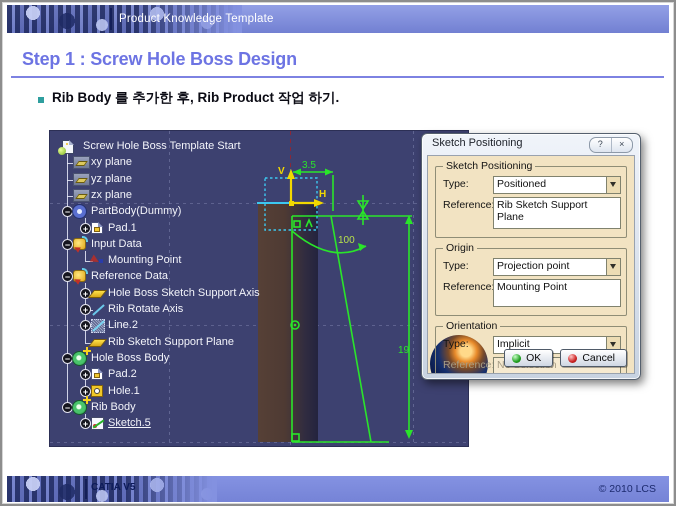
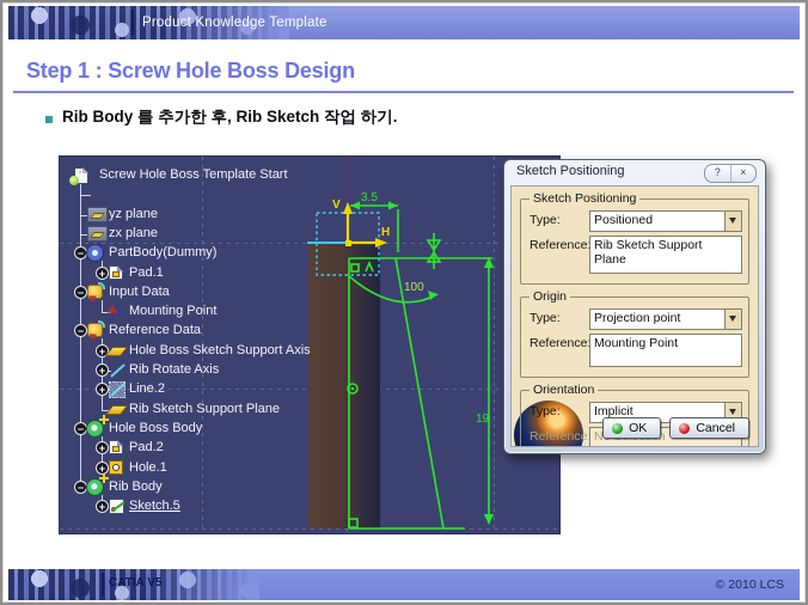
  Product Knowledge Template
  Step 1 : Screw Hole Boss Design
- Rib Body 를 추가한 후, Rib Product 작업 하기.
+ Rib Body 를 추가한 후, Rib Sketch 작업 하기.
  3.5
  100
  19
  V
  H
  Screw Hole Boss Template Start
- xy plane
  yz plane
  zx plane
  −
  PartBody(Dummy)
  +
  Pad.1
  −
  Input Data
  Mounting Point
  −
  Reference Data
  +
  Hole Boss Sketch Support Axis
  +
  Rib Rotate Axis
  +
  Line.2
  Rib Sketch Support Plane
  −
  Hole Boss Body
  +
  Pad.2
  +
  Hole.1
  −
  Rib Body
  +
  Sketch.5
  Sketch Positioning
  ?
  ×
  Sketch Positioning
  Type:
  Positioned
  Reference
  Rib Sketch Support Plane
  Origin
  Type:
  Projection point
  Reference
  Mounting Point
  Orientation
  Type:
  Implicit
  Reference
  OK
  Cancel
  CATIA V5
  © 2010 LCS
